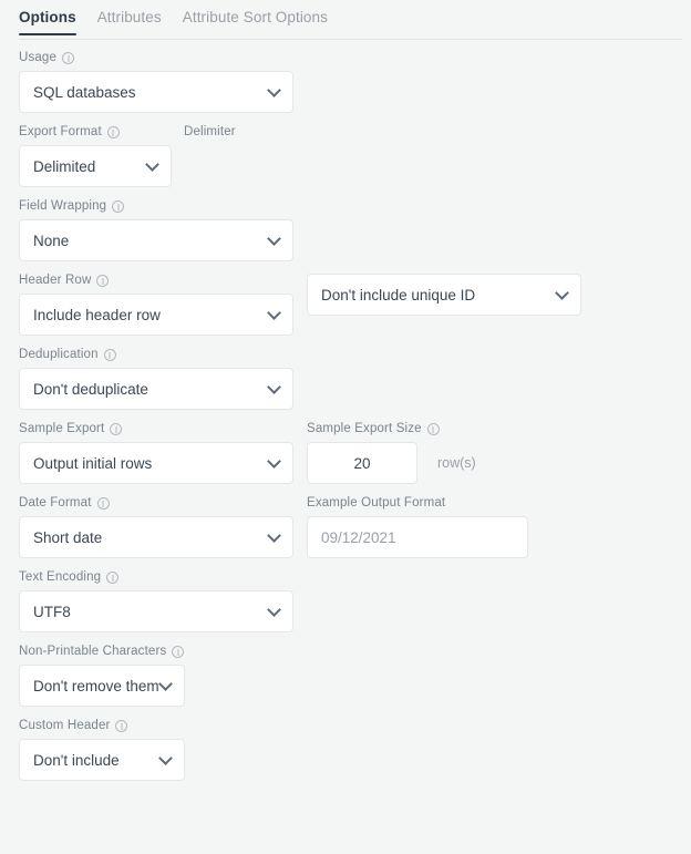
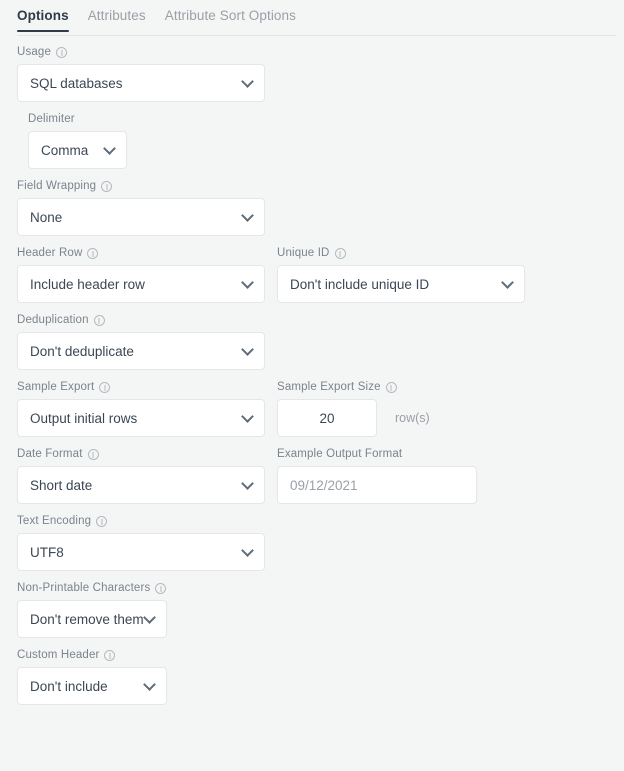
  Options
  Attributes
  Attribute Sort Options
  Usage
  SQL databases
- Export Format
- Delimited
  Delimiter
+ Comma
  Field Wrapping
  None
  Header Row
  Include header row
+ Unique ID
  Don't include unique ID
  Deduplication
  Don't deduplicate
  Sample Export
  Output initial rows
  Sample Export Size
  20
  row(s)
  Date Format
  Short date
  Example Output Format
  09/12/2021
  Text Encoding
  UTF8
  Non-Printable Characters
  Don't remove them
  Custom Header
  Don't include
